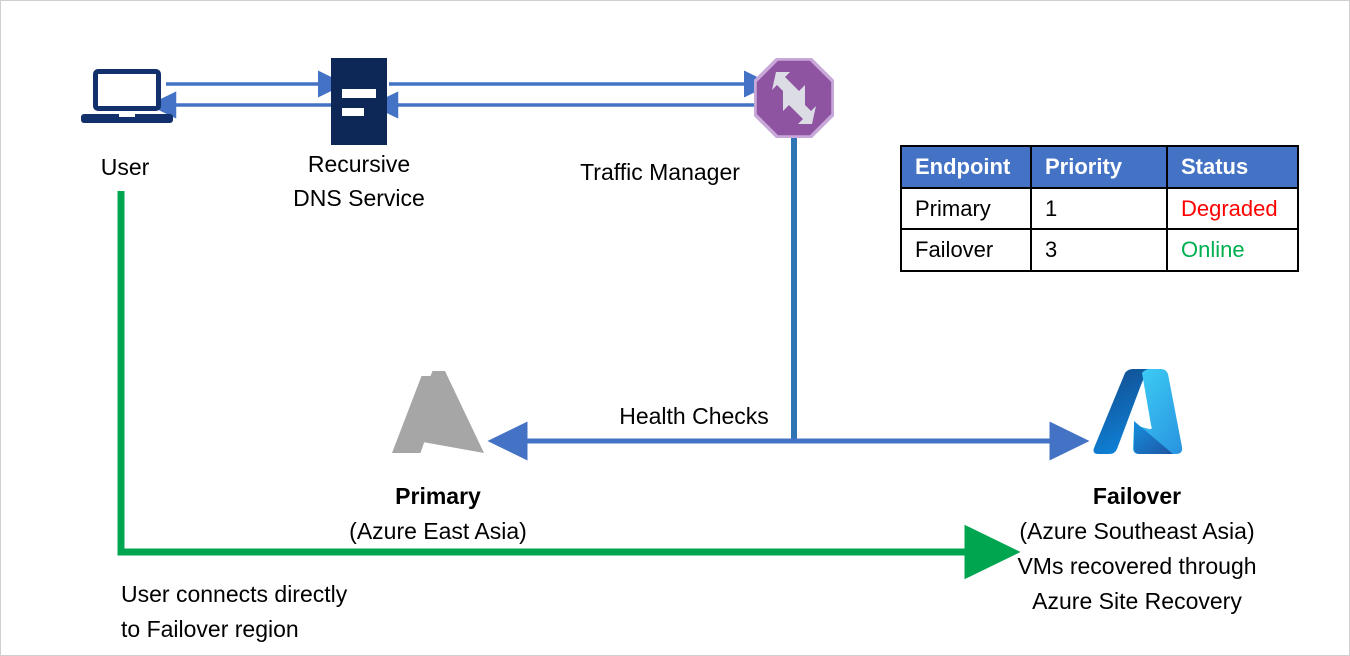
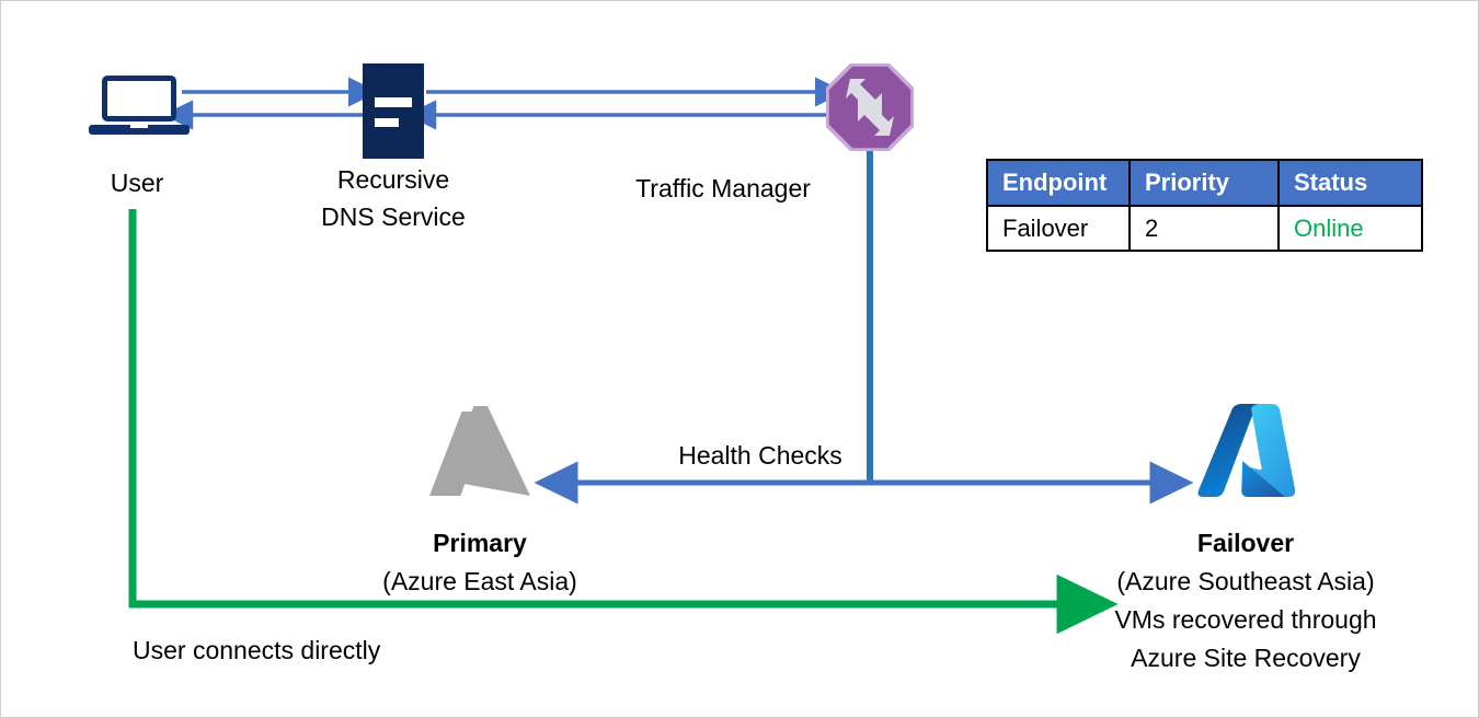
  User
  Recursive
  DNS Service
  Traffic Manager
  Endpoint	Priority	Status
- Primary	1	Degraded
- Failover	3	Online
+ Failover	2	Online
  Primary
  (Azure East Asia)
  Failover
  (Azure Southeast Asia)
  VMs recovered through
  Azure Site Recovery
  Health Checks
  User connects directly
- to Failover region
